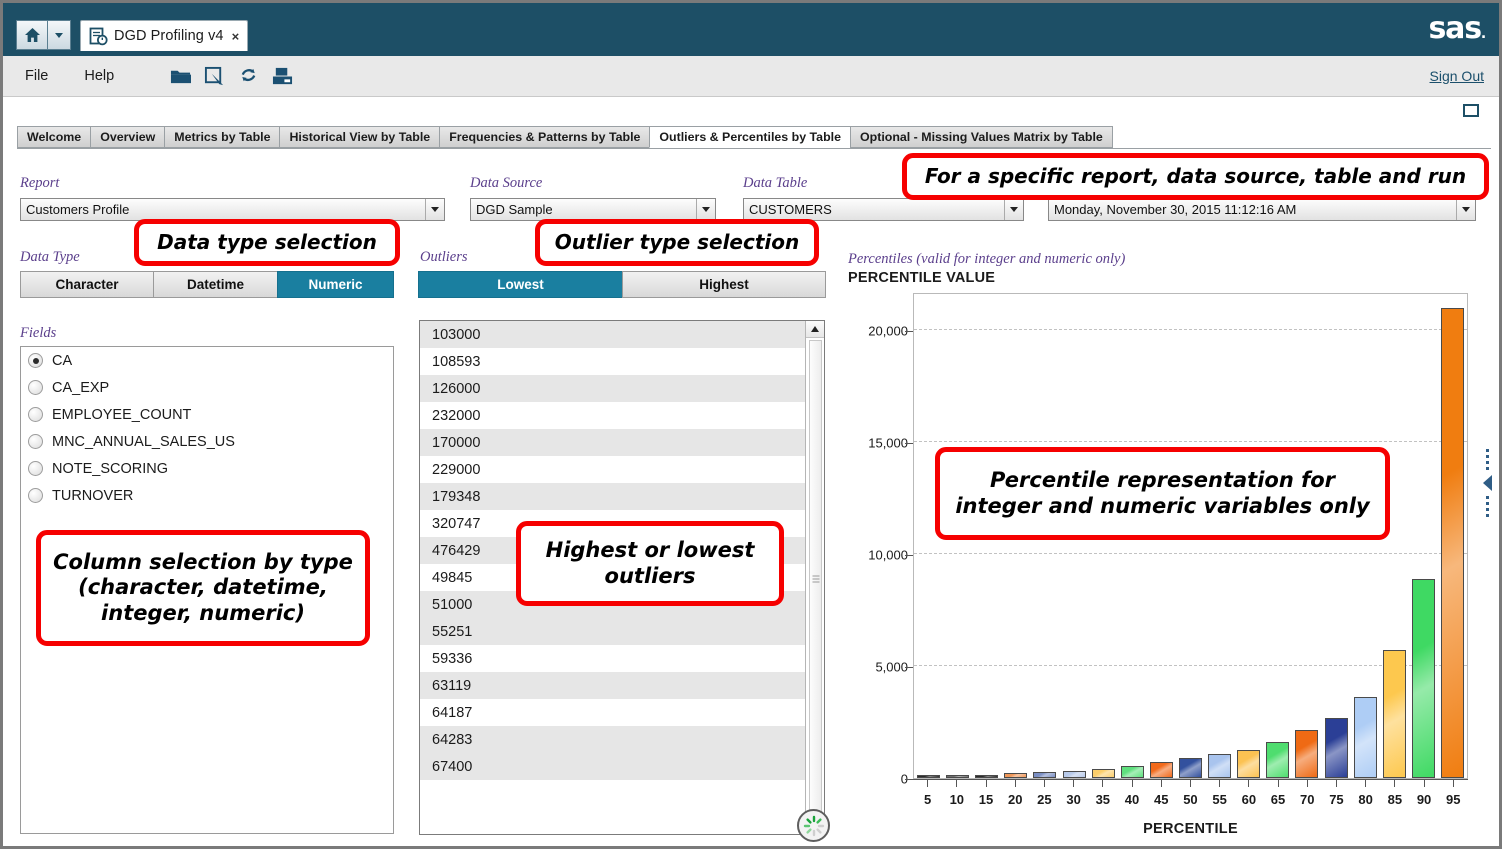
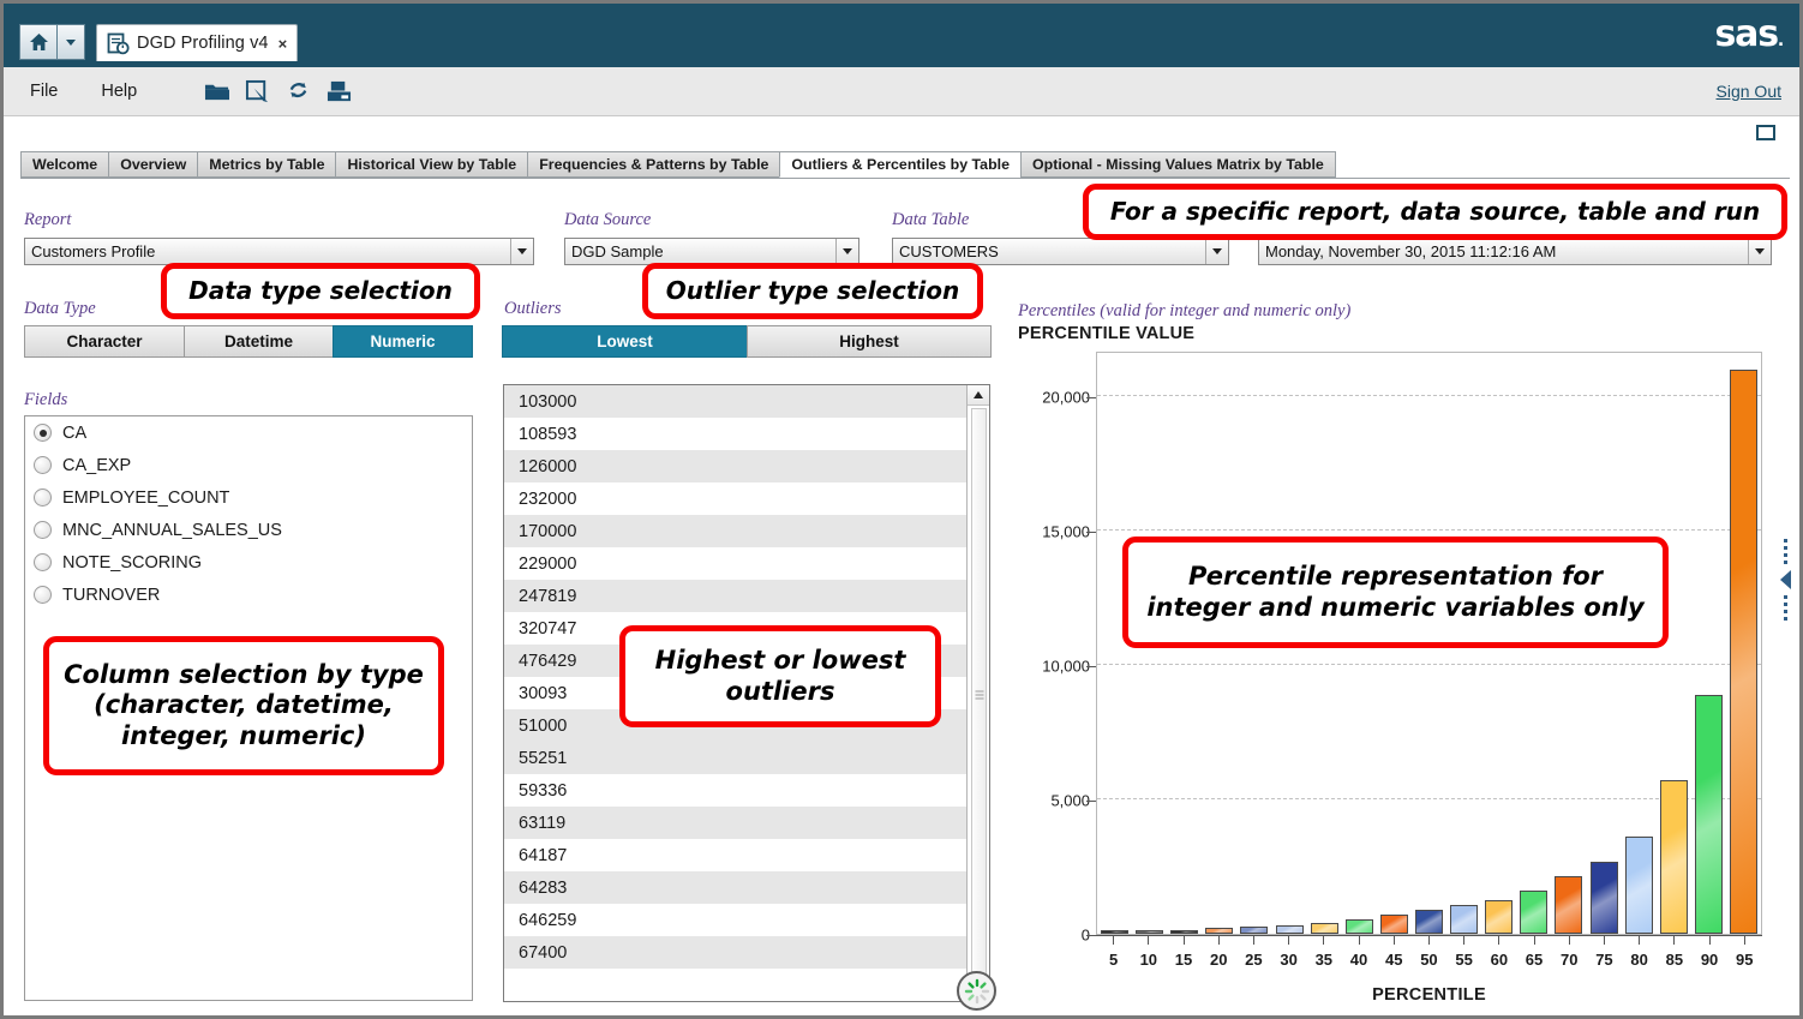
  DGD Profiling v4
  ×
  sas.
  File
  Help
  Sign Out
  Welcome
  Overview
  Metrics by Table
  Historical View by Table
  Frequencies & Patterns by Table
  Outliers & Percentiles by Table
  Optional - Missing Values Matrix by Table
  Report
  Customers Profile
  Data Source
  DGD Sample
  Data Table
  CUSTOMERS
  Monday, November 30, 2015 11:12:16 AM
  Data Type
  Character
  Datetime
  Numeric
  Outliers
  Lowest
  Highest
  Fields
  CA
  CA_EXP
  EMPLOYEE_COUNT
  MNC_ANNUAL_SALES_US
  NOTE_SCORING
  TURNOVER
  103000
  108593
  126000
  232000
  170000
  229000
- 179348
+ 247819
  320747
  476429
- 49845
+ 30093
  51000
  55251
  59336
  63119
  64187
  64283
+ 646259
  67400
  Percentiles (valid for integer and numeric only)
  PERCENTILE VALUE
  0
  5,000
  10,000
  15,000
  20,000
  5
  10
  15
  20
  25
  30
  35
  40
  45
  50
  55
  60
  65
  70
  75
  80
  85
  90
  95
  PERCENTILE
  For a specific report, data source, table and run
  Data type selection
  Outlier type selection
  Percentile representation for integer and numeric variables only
  Column selection by type (character, datetime, integer, numeric)
  Highest or lowest outliers
